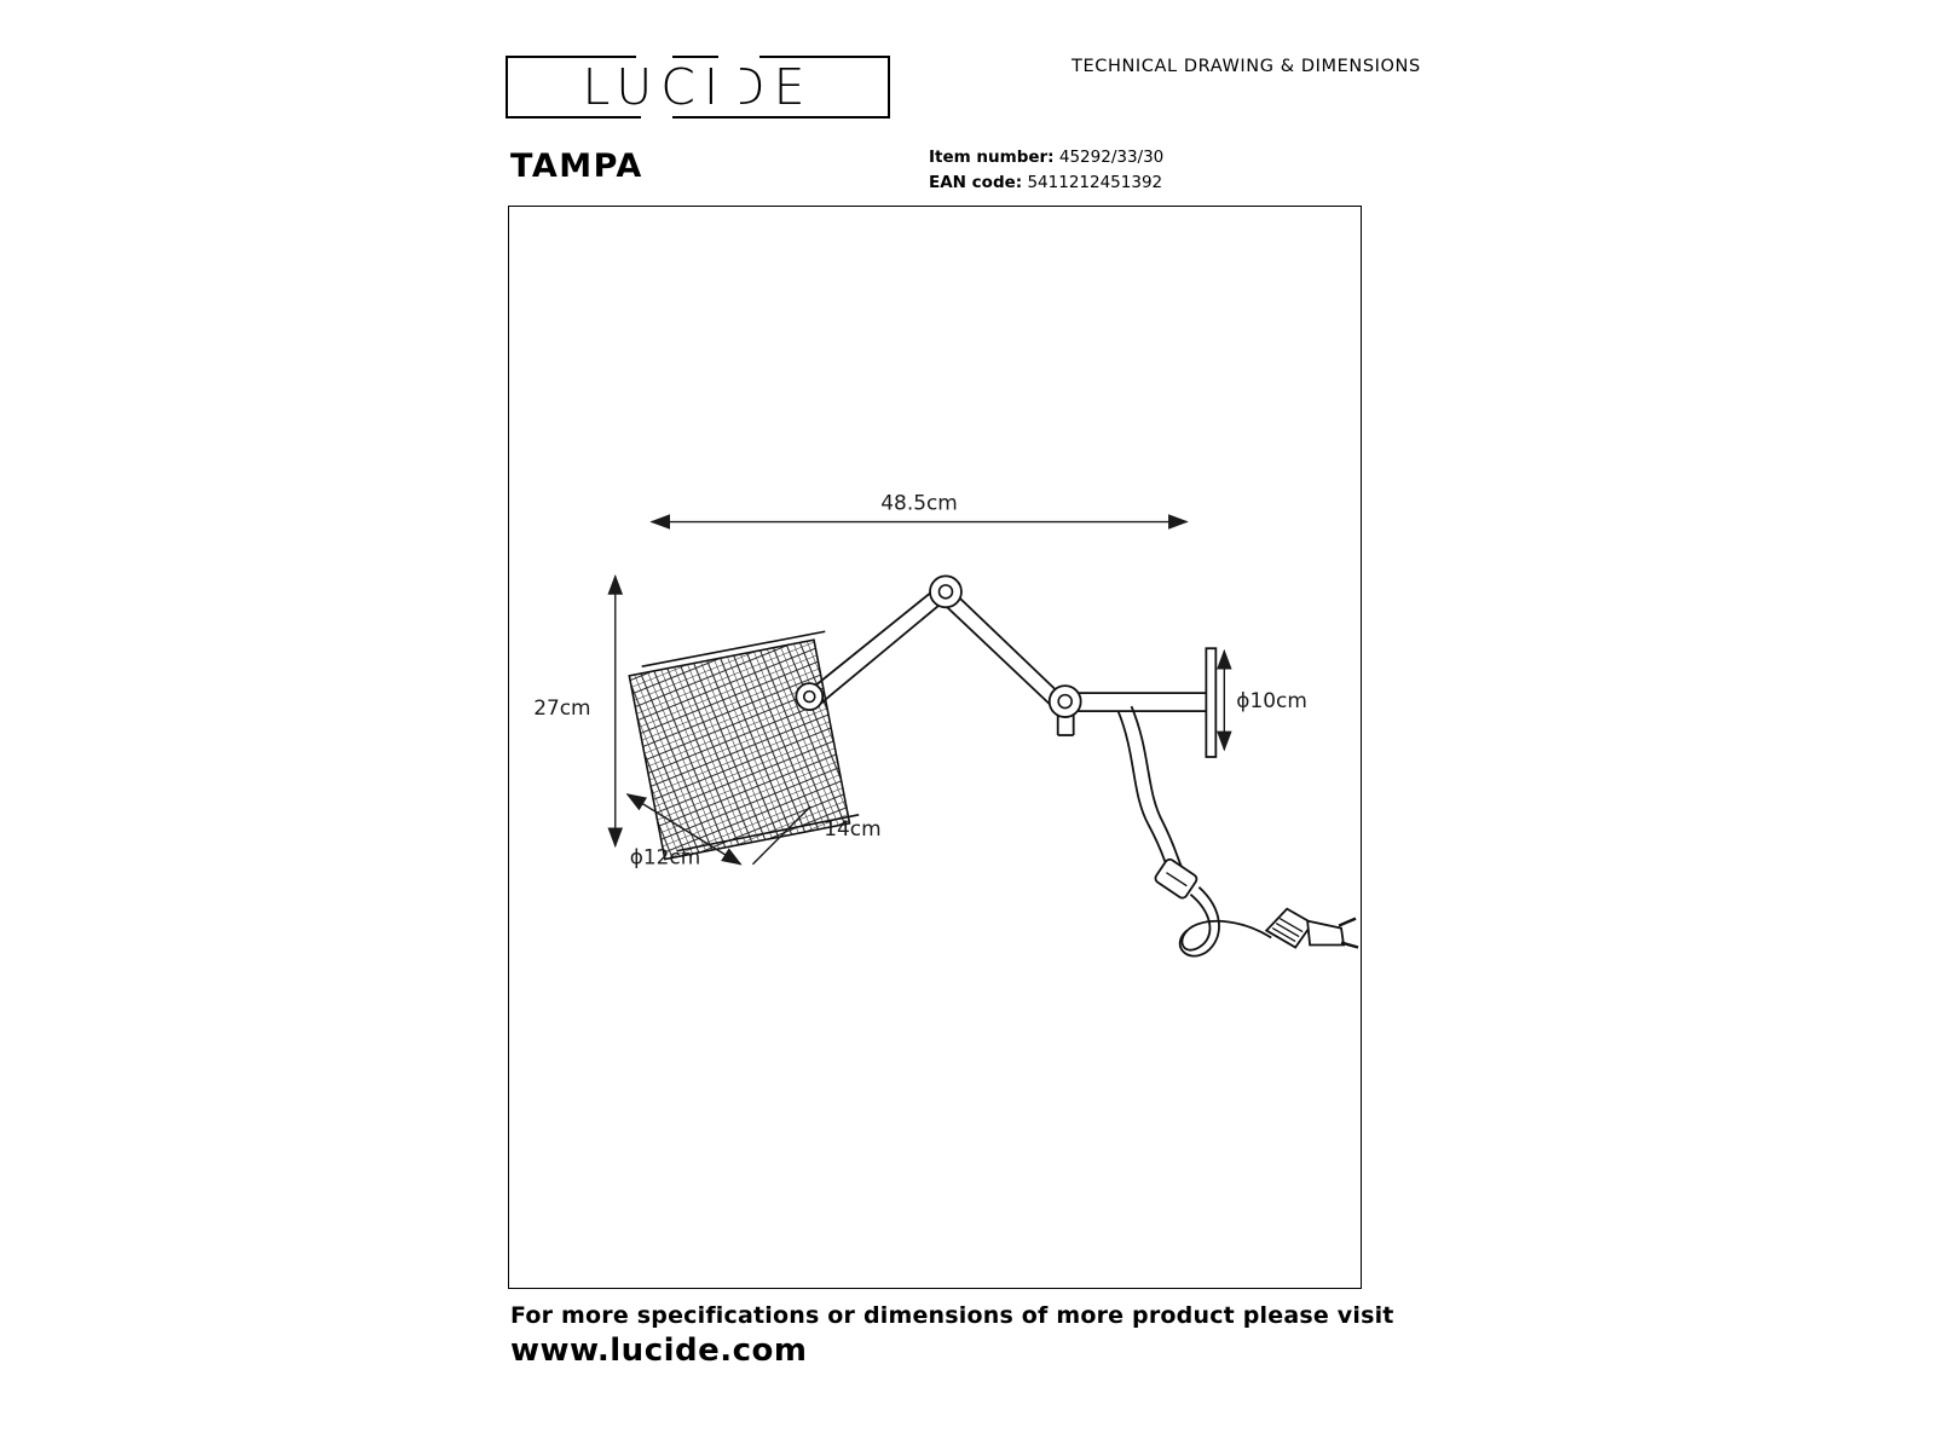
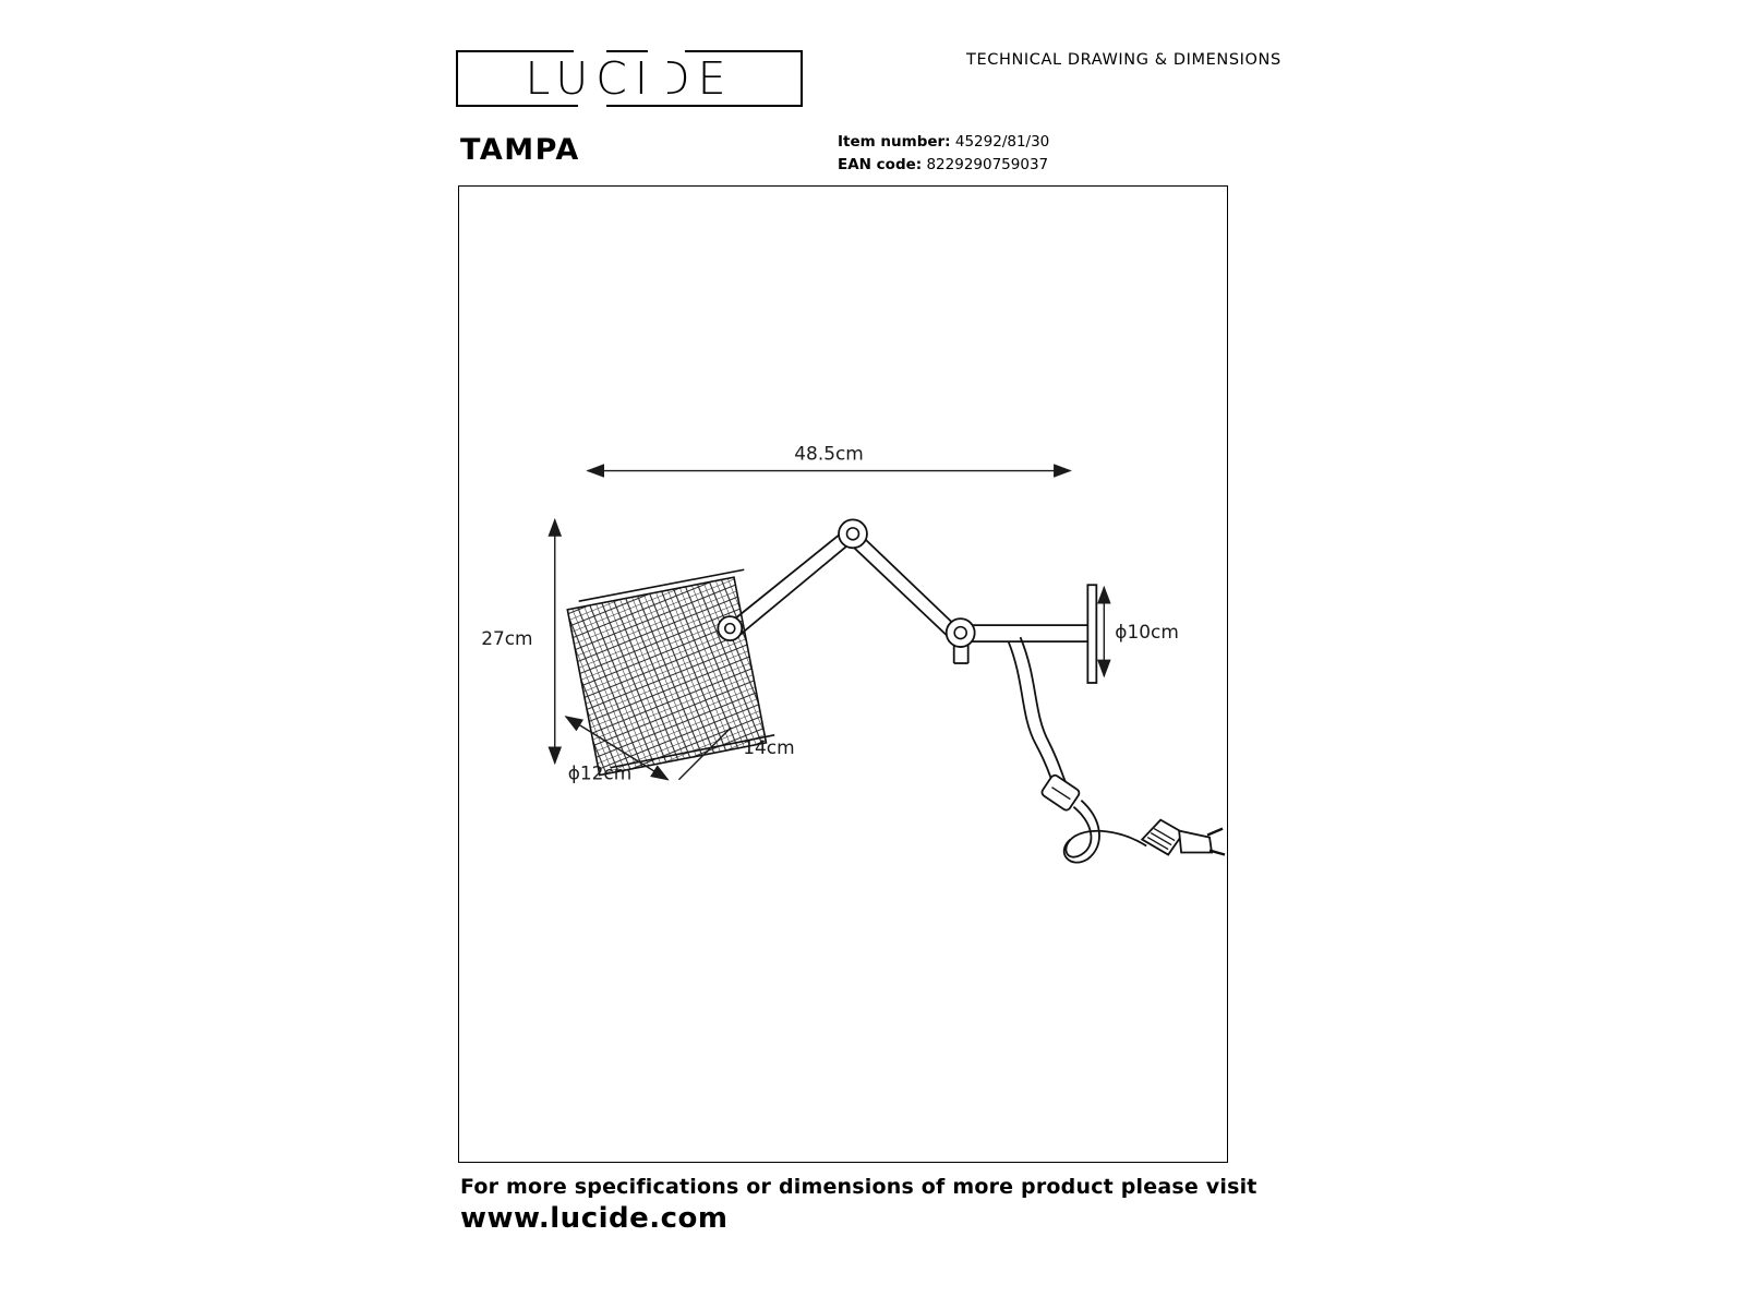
  LUCIDE
  TECHNICAL DRAWING & DIMENSIONS
  TAMPA
- Item number: 45292/33/30
+ Item number: 45292/81/30
- EAN code: 5411212451392
+ EAN code: 8229290759037
  48.5cm
  27cm
  ɸ10cm
  14cm
  ɸ12cm
  For more specifications or dimensions of more product please visit
  www.lucide.com
